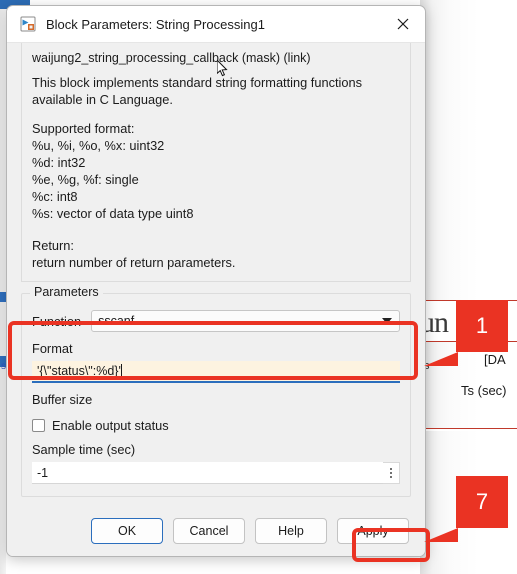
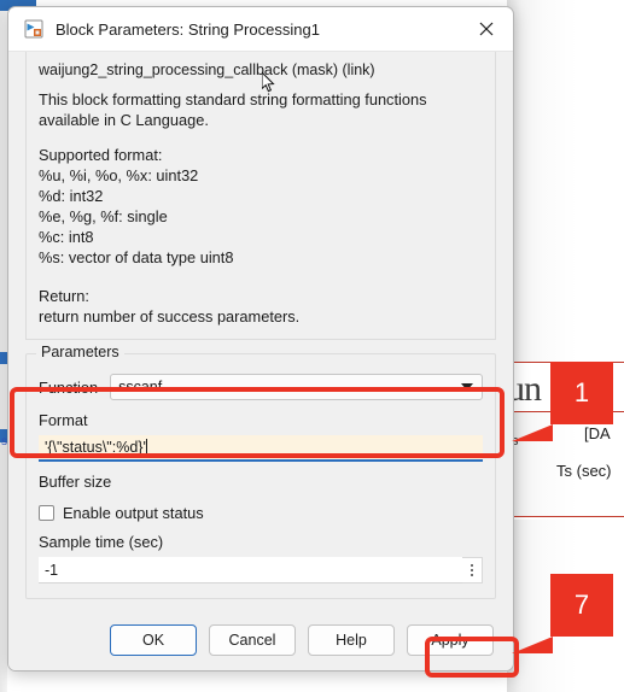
  un
  [DA
  Ts (sec)
  s
  s
  Block Parameters: String Processing1
  waijung2_string_processing_callback (mask) (link)
- This block implements standard string formatting functions available in C Language.
+ This block formatting standard string formatting functions available in C Language.
  Supported format:
  %u, %i, %o, %x: uint32
  %d: int32
  %e, %g, %f: single
  %c: int8
  %s: vector of data type uint8
  Return:
- return number of return parameters.
+ return number of success parameters.
  Parameters
  Function
  sscanf
  Format
  '{\"status\":%d}'
  Buffer size
  Enable output status
  Sample time (sec)
  -1
  OK
  Cancel
  Help
  Apply
  1
  7
